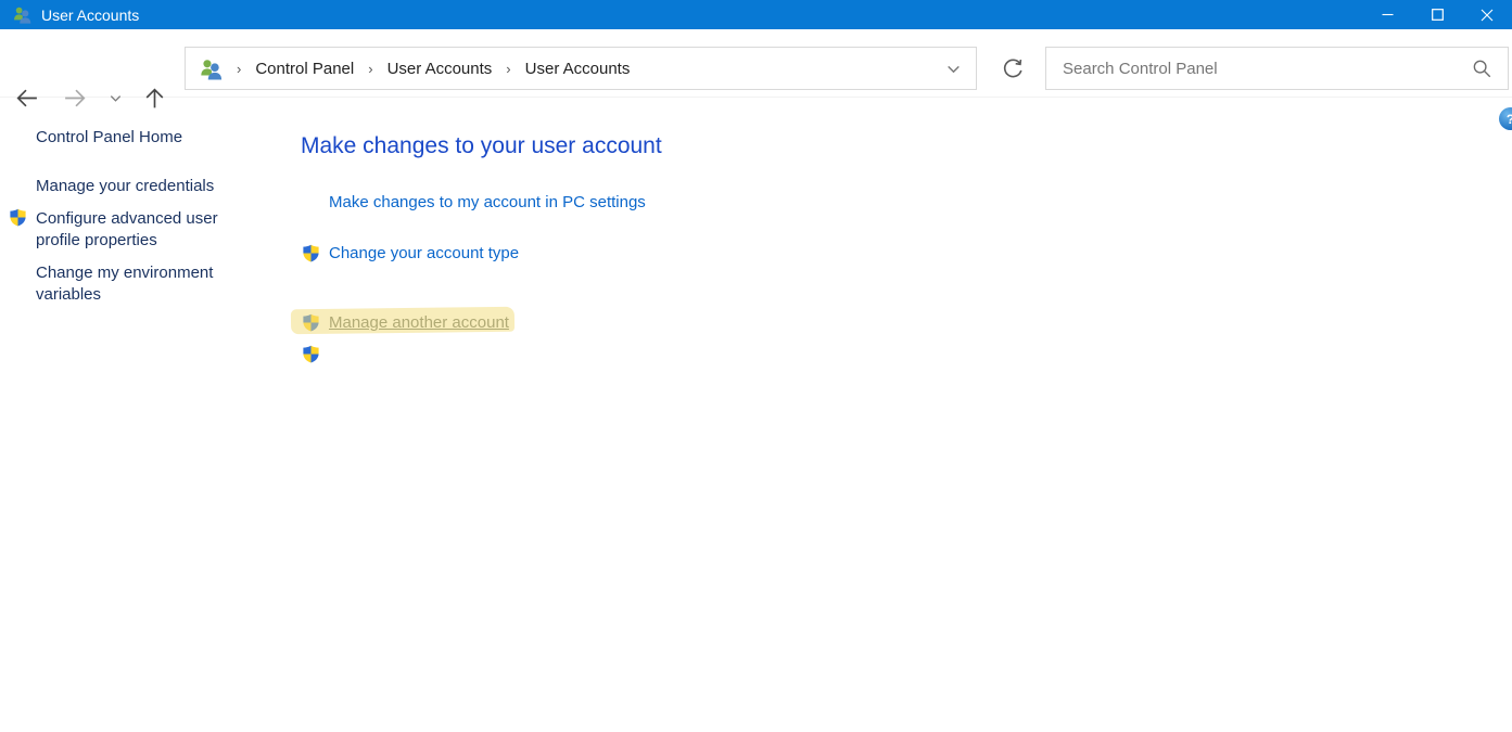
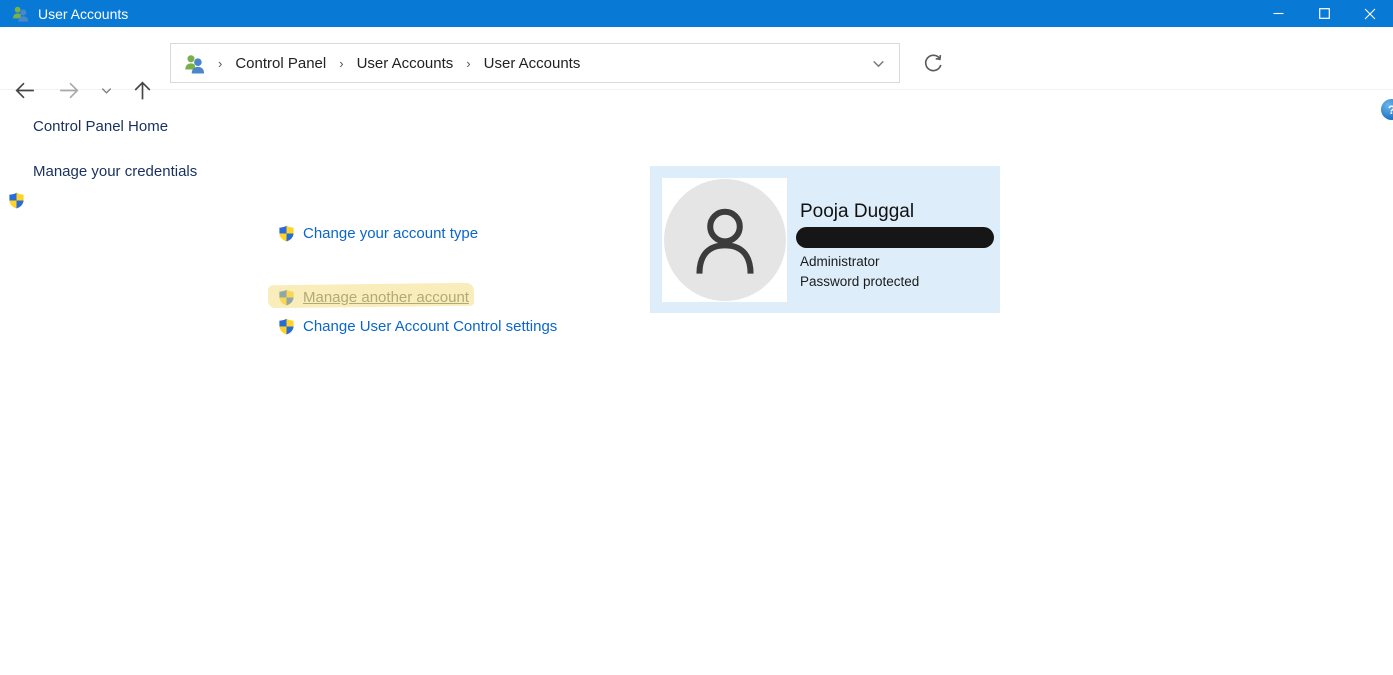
  User Accounts
  ›
  Control Panel
  ›
  User Accounts
  ›
  User Accounts
- Search Control Panel
  ?
  Control Panel Home
  Manage your credentials
- Configure advanced user profile properties
- Change my environment variables
- Make changes to your user account
- Make changes to my account in PC settings
  Change your account type
  Manage another account
+ Change User Account Control settings
+ Pooja Duggal
+ Administrator
+ Password protected
